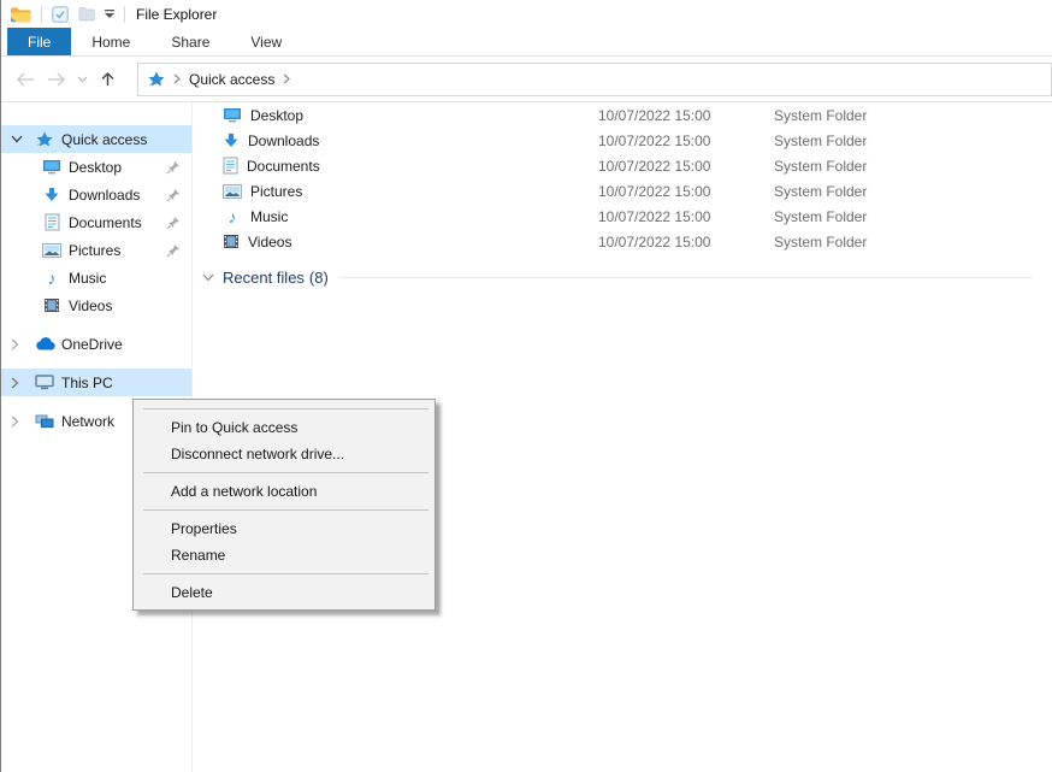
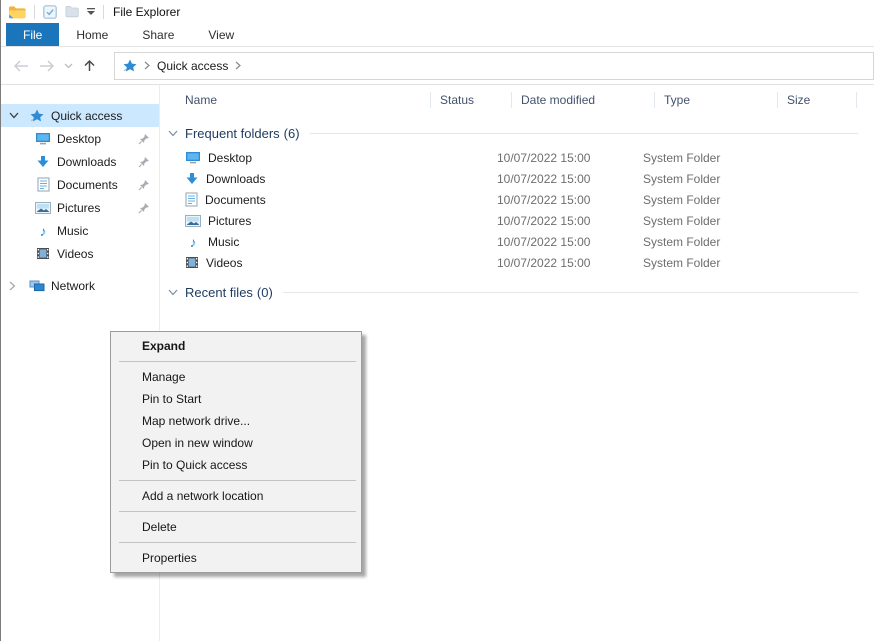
  File Explorer
  File
  Home
  Share
  View
  Quick access
  Quick access
  Desktop
  Downloads
  Documents
  Pictures
  ♪
  Music
  Videos
- OneDrive
- This PC
  Network
+ Name
+ Status
+ Date modified
+ Type
+ Size
+ Frequent folders
+ (6)
  Desktop
  10/07/2022 15:00
  System Folder
  Downloads
  10/07/2022 15:00
  System Folder
  Documents
  10/07/2022 15:00
  System Folder
  Pictures
  10/07/2022 15:00
  System Folder
  ♪
  Music
  10/07/2022 15:00
  System Folder
  Videos
  10/07/2022 15:00
  System Folder
  Recent files
- (8)
+ (0)
+ Expand
+ Manage
+ Pin to Start
+ Map network drive...
+ Open in new window
  Pin to Quick access
- Disconnect network drive...
  Add a network location
- Properties
+ Delete
- Rename
- Delete
+ Properties
